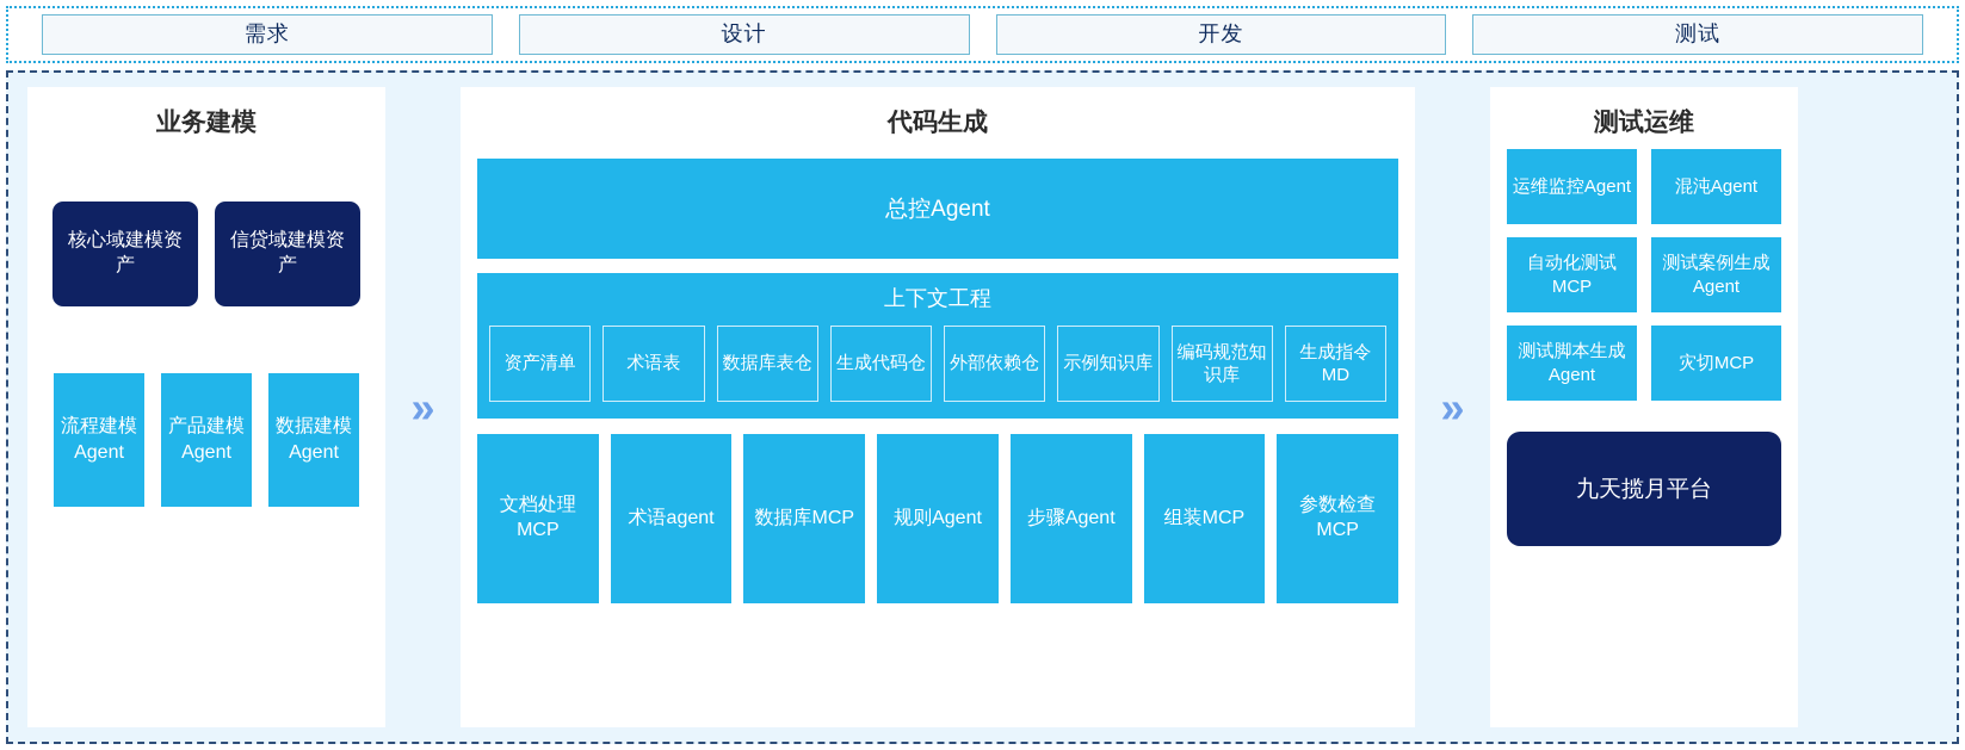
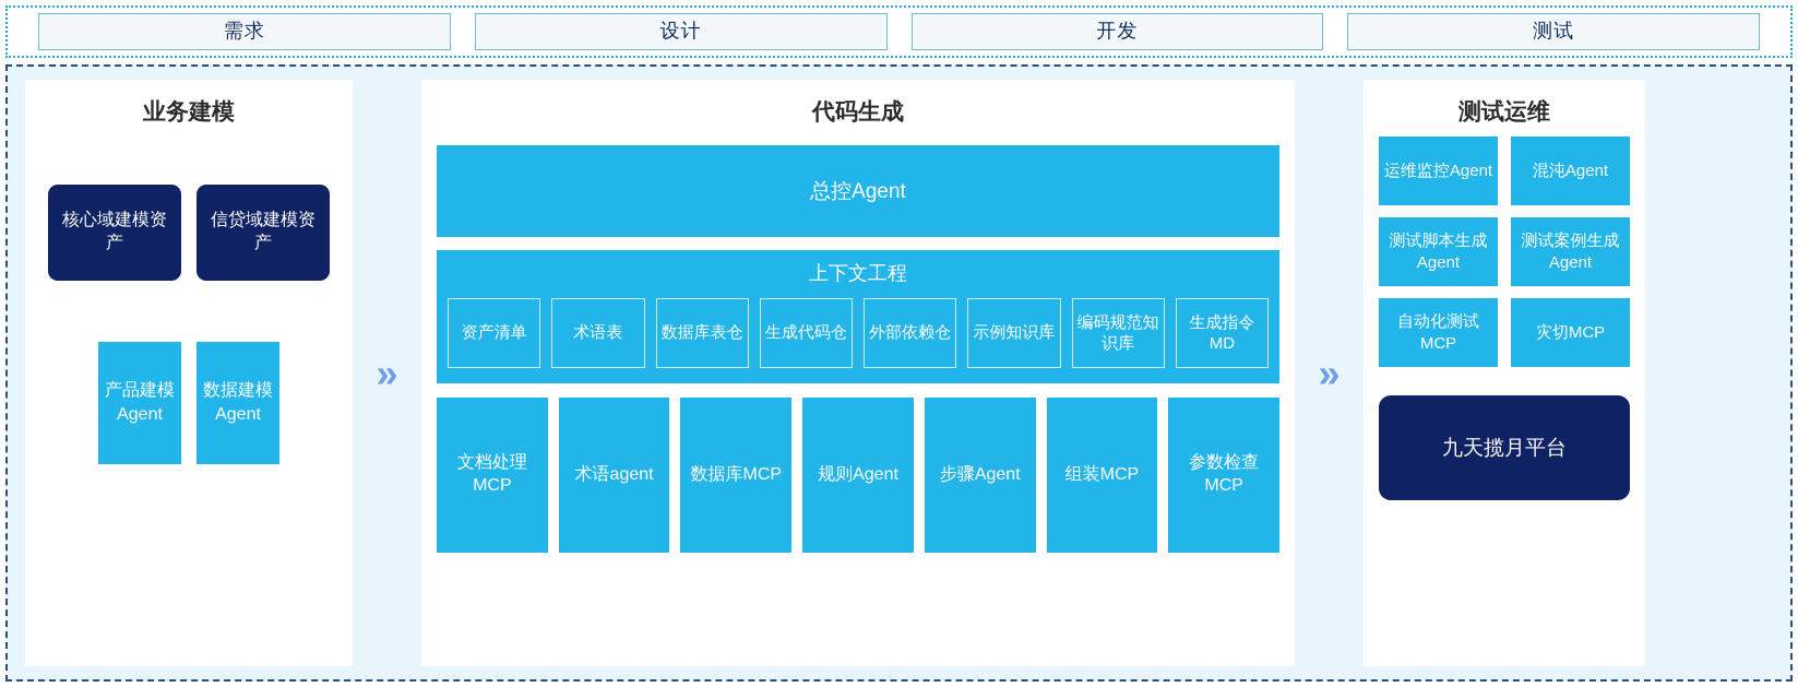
  需求
  设计
  开发
  测试
  业务建模
  核心域建模资产
  信贷域建模资产
- 流程建模Agent
  产品建模Agent
  数据建模Agent
  »
  代码生成
  总控Agent
  上下文工程
  资产清单
  术语表
  数据库表仓
  生成代码仓
  外部依赖仓
  示例知识库
  编码规范知识库
  生成指令MD
  文档处理MCP
  术语agent
  数据库MCP
  规则Agent
  步骤Agent
  组装MCP
  参数检查MCP
  »
  测试运维
  运维监控Agent
  混沌Agent
- 自动化测试MCP
+ 测试脚本生成Agent
  测试案例生成Agent
- 测试脚本生成Agent
+ 自动化测试MCP
  灾切MCP
  九天揽月平台
